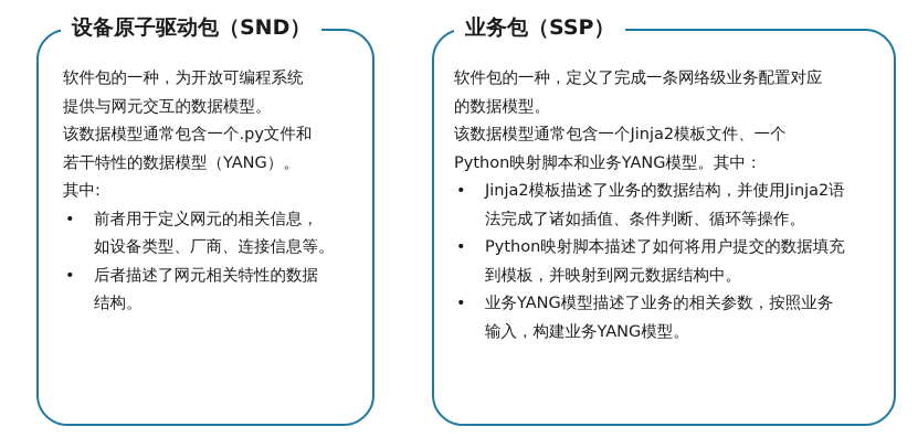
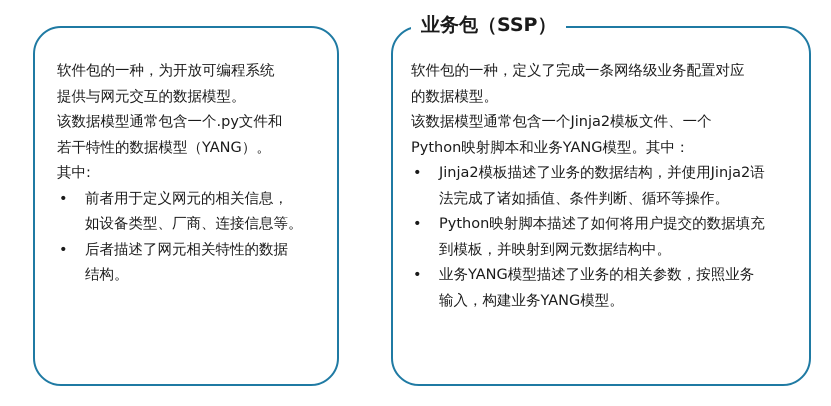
- 设备原子驱动包（SND）
  软件包的一种，为开放可编程系统
  提供与网元交互的数据模型。
  该数据模型通常包含一个.py文件和
  若干特性的数据模型（YANG）。
  其中:
  •
  前者用于定义网元的相关信息，
  如设备类型、厂商、连接信息等。
  •
  后者描述了网元相关特性的数据
  结构。
  业务包（SSP）
  软件包的一种，定义了完成一条网络级业务配置对应
  的数据模型。
  该数据模型通常包含一个Jinja2模板文件、一个
  Python映射脚本和业务YANG模型。其中：
  •
  Jinja2模板描述了业务的数据结构，并使用Jinja2语
  法完成了诸如插值、条件判断、循环等操作。
  •
  Python映射脚本描述了如何将用户提交的数据填充
  到模板，并映射到网元数据结构中。
  •
  业务YANG模型描述了业务的相关参数，按照业务
  输入，构建业务YANG模型。
